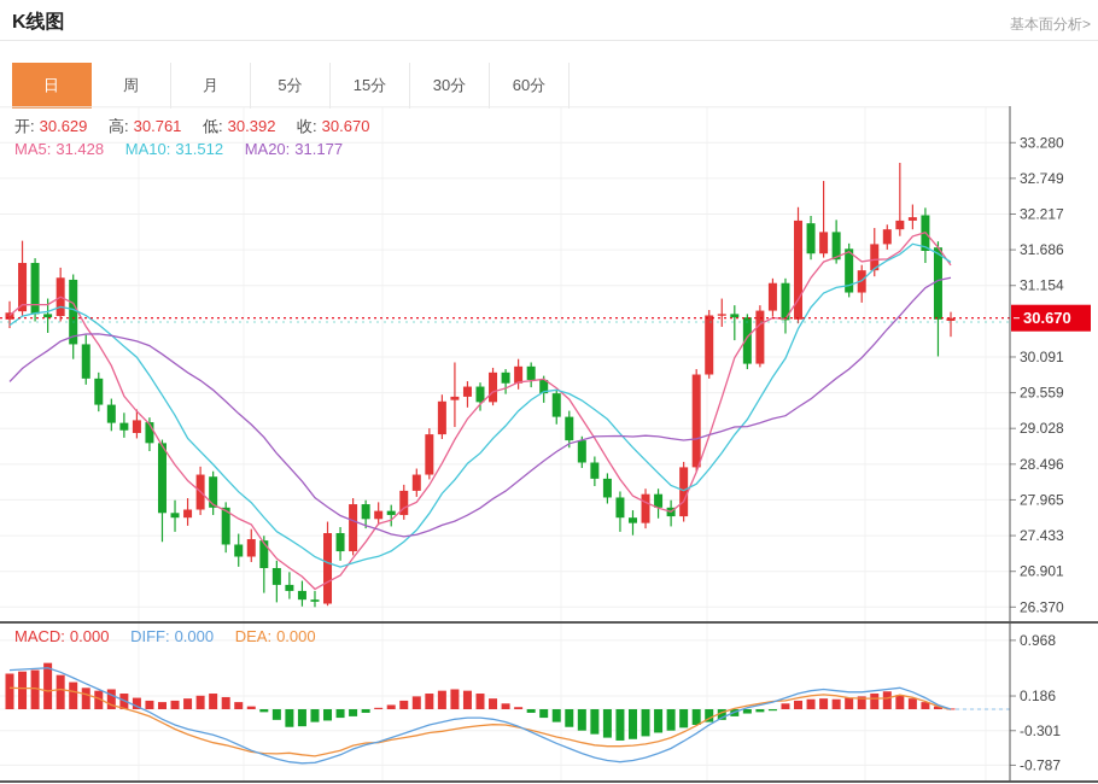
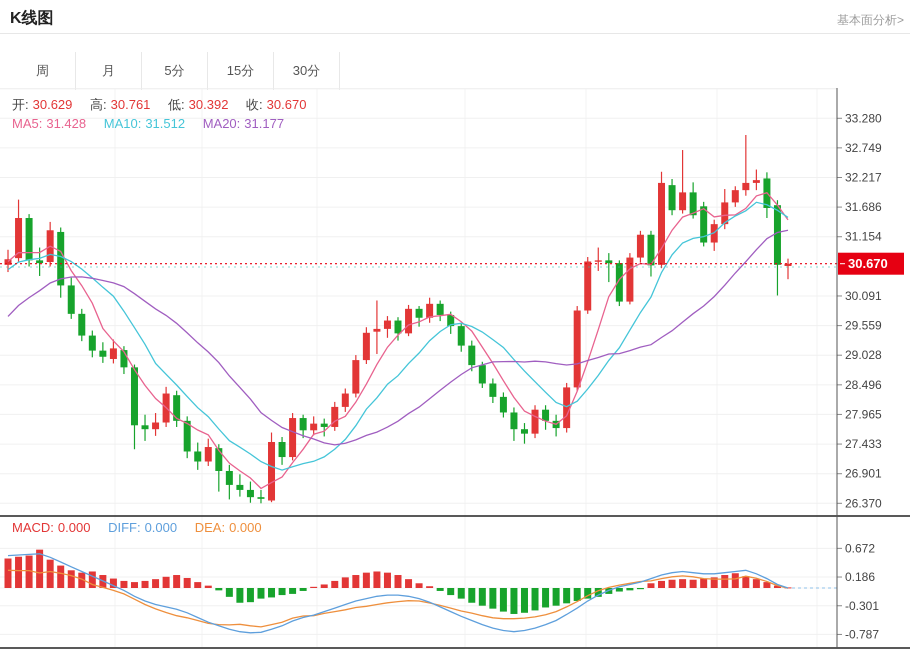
  K线图
  基本面分析>
- 日
  周
  月
  5分
  15分
  30分
- 60分
  开: 30.629 高: 30.761 低: 30.392 收: 30.670
  MA5: 31.428 MA10: 31.512 MA20: 31.177
  MACD: 0.000 DIFF: 0.000 DEA: 0.000
  33.280
  32.749
  32.217
  31.686
  31.154
  30.091
  29.559
  29.028
  28.496
  27.965
  27.433
  26.901
  26.370
- 0.968
+ 0.672
  0.186
  -0.301
  -0.787
  30.670
